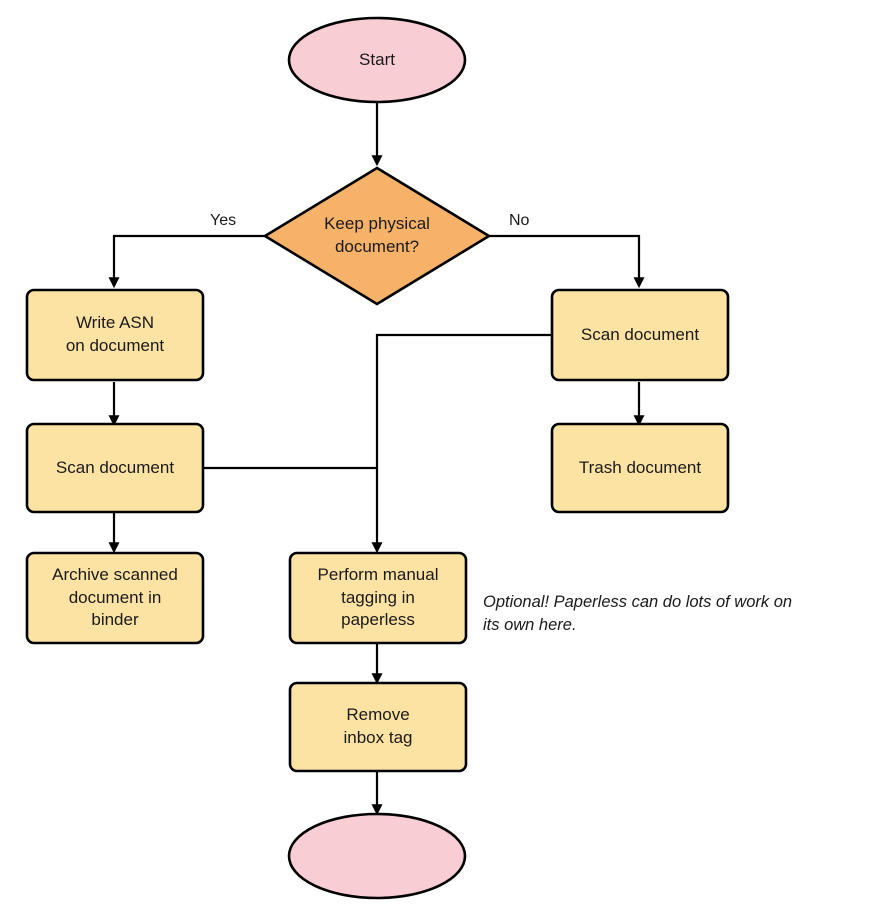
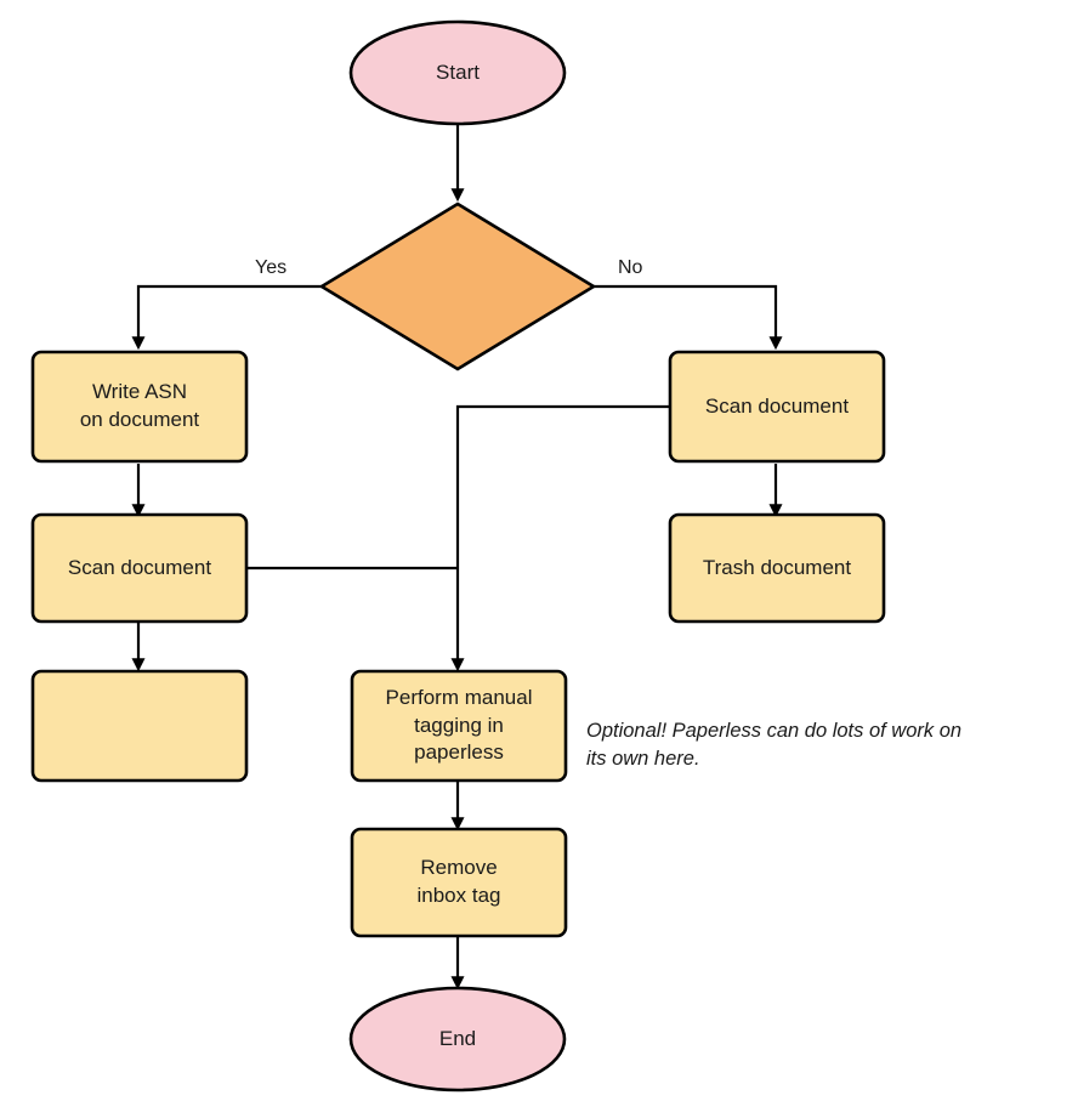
  Start
- Keep physical
- document?
  Write ASN
  on document
  Scan document
- Archive scanned
- document in
- binder
  Scan document
  Trash document
  Perform manual
  tagging in
  paperless
  Remove
  inbox tag
+ End
  Yes
  No
  Optional! Paperless can do lots of work on
  its own here.
